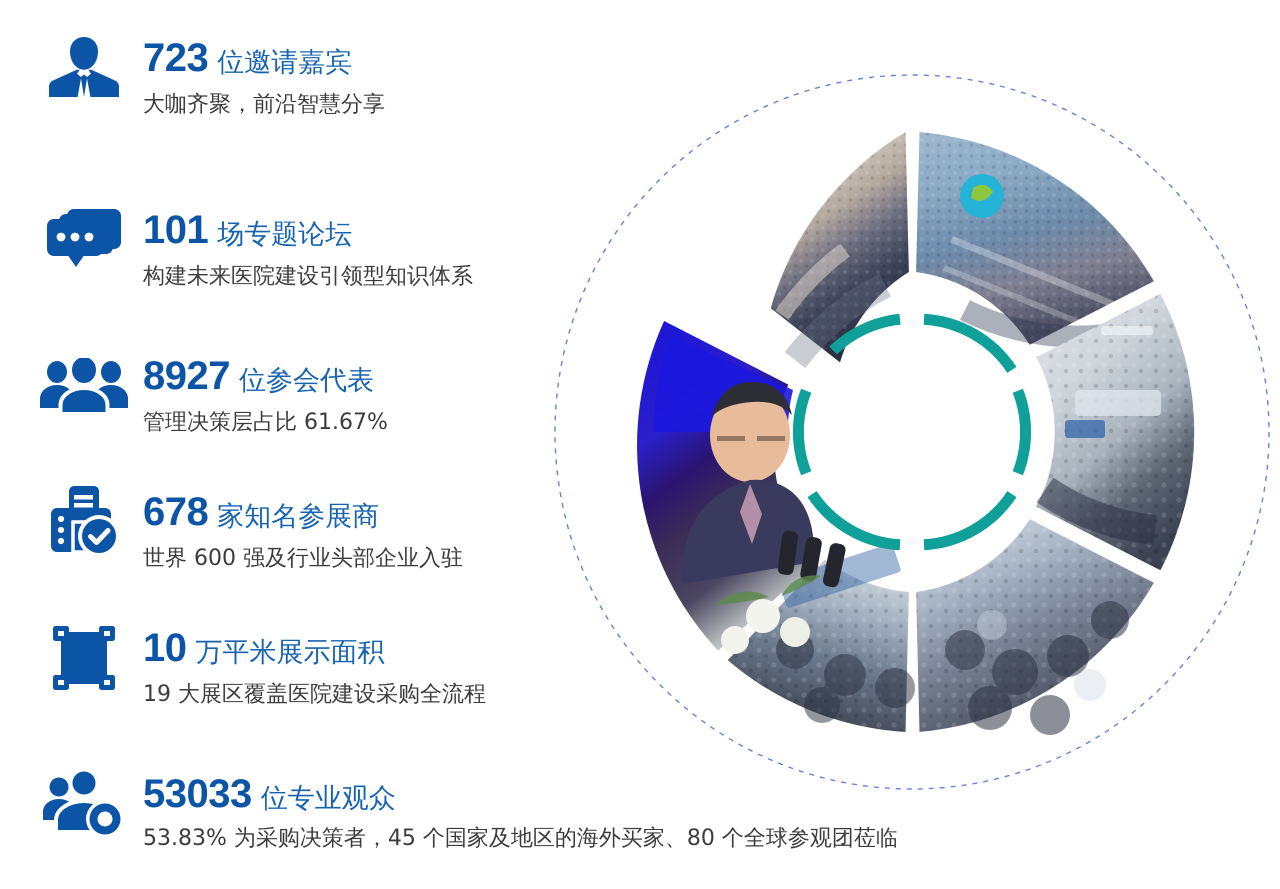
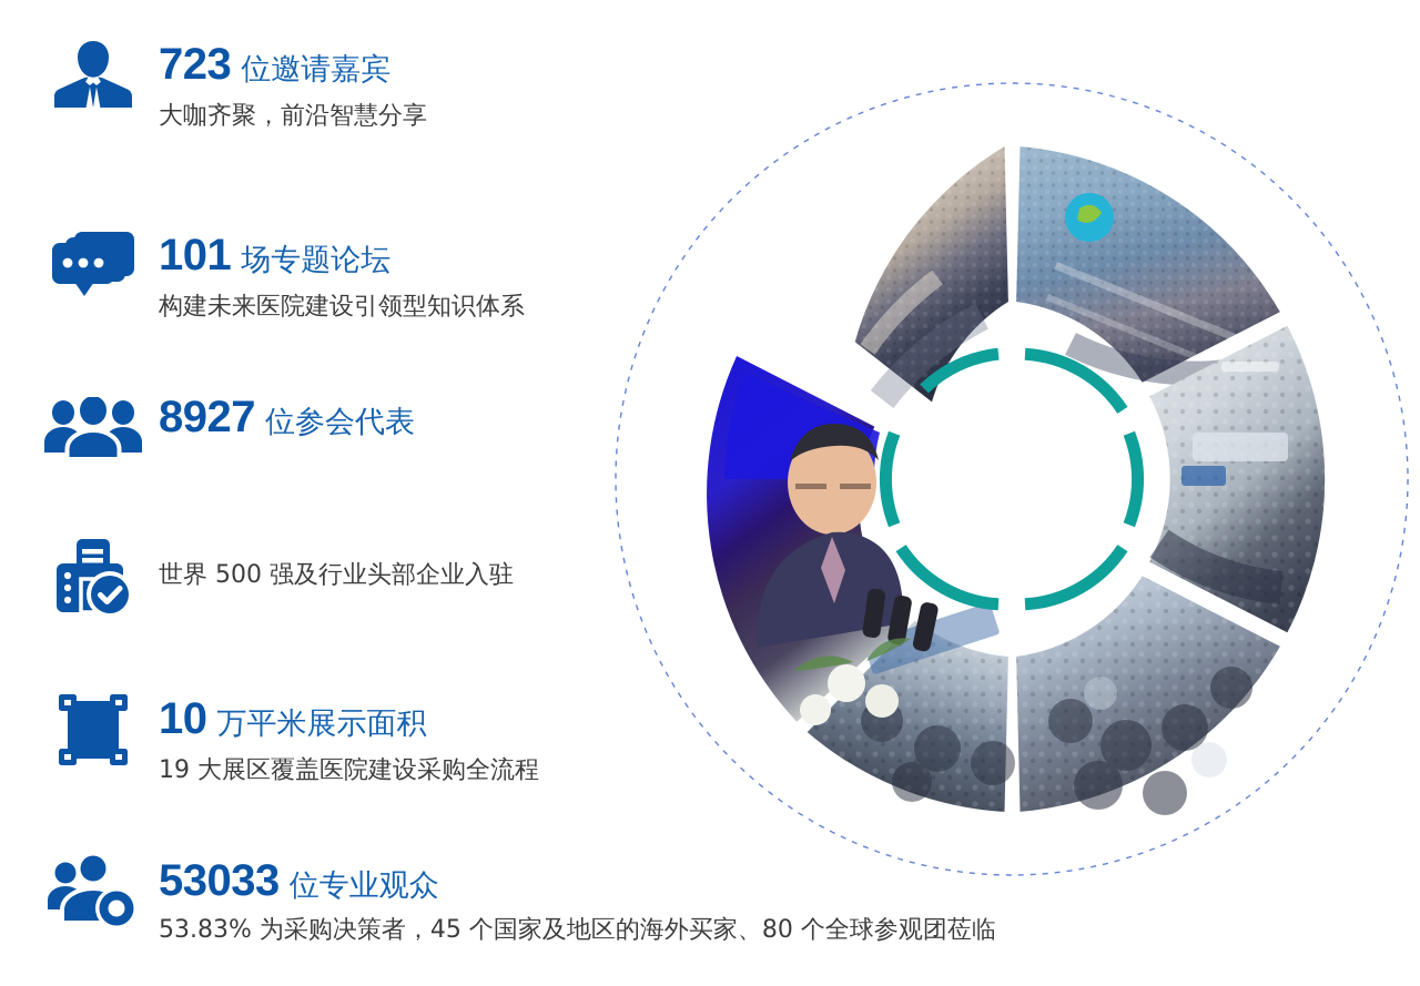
  723
  位邀请嘉宾
  大咖齐聚，前沿智慧分享
  101
  场专题论坛
  构建未来医院建设引领型知识体系
  8927
  位参会代表
- 管理决策层占比 61.67%
- 678
- 家知名参展商
- 世界 600 强及行业头部企业入驻
+ 世界 500 强及行业头部企业入驻
  10
  万平米展示面积
  19 大展区覆盖医院建设采购全流程
  53033
  位专业观众
  53.83% 为采购决策者，45 个国家及地区的海外买家、80 个全球参观团莅临
